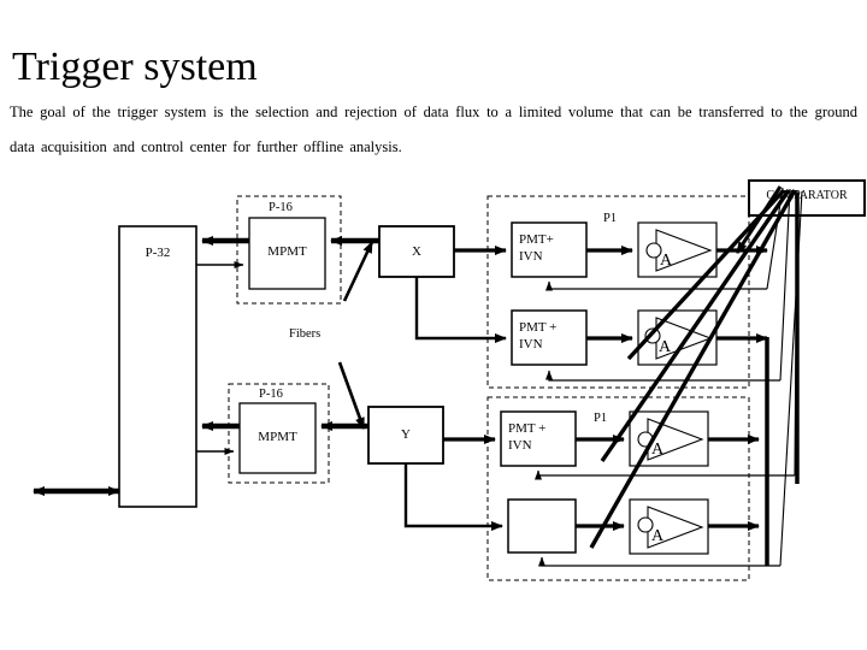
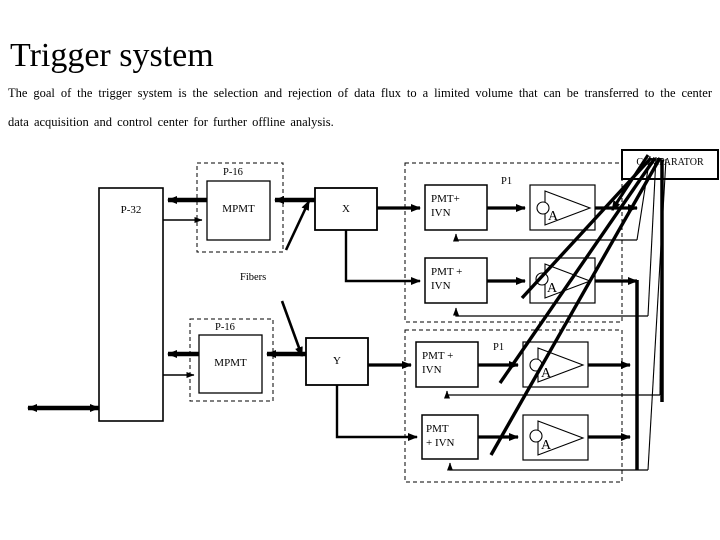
  Trigger system
- The goal of the trigger system is the selection and rejection of data flux to a limited volume that can be transferred to the ground data acquisition and control center for further offline analysis.
+ The goal of the trigger system is the selection and rejection of data flux to a limited volume that can be transferred to the center data acquisition and control center for further offline analysis.
  P-32
  MPMT
  MPMT
  X
  Y
  PMT+
  IVN
  PMT +
  IVN
  PMT +
  IVN
+ PMT
+ + IVN
  A
  A
  A
  A
  COMPARATOR
  P-16
  P-16
  Fibers
  P1
  P1
